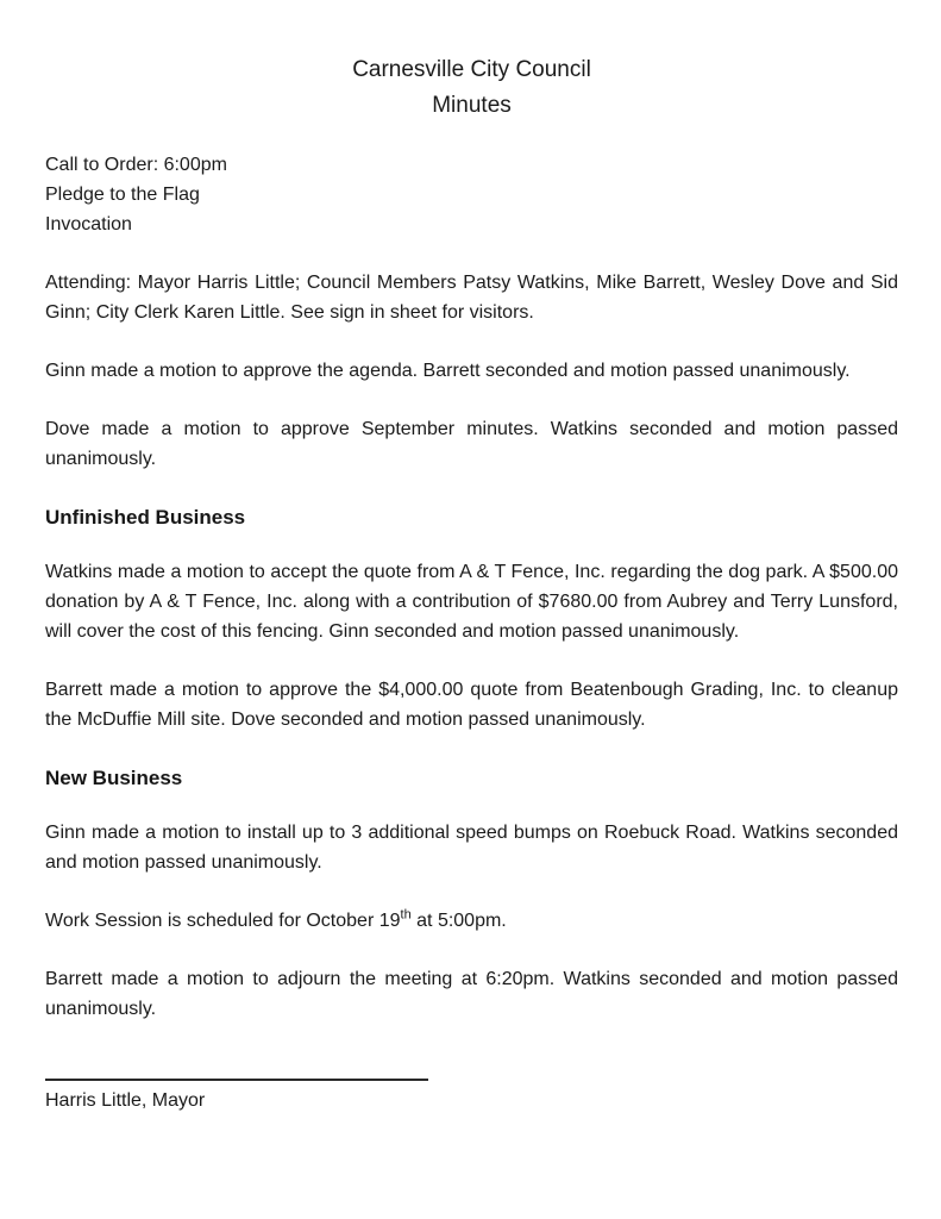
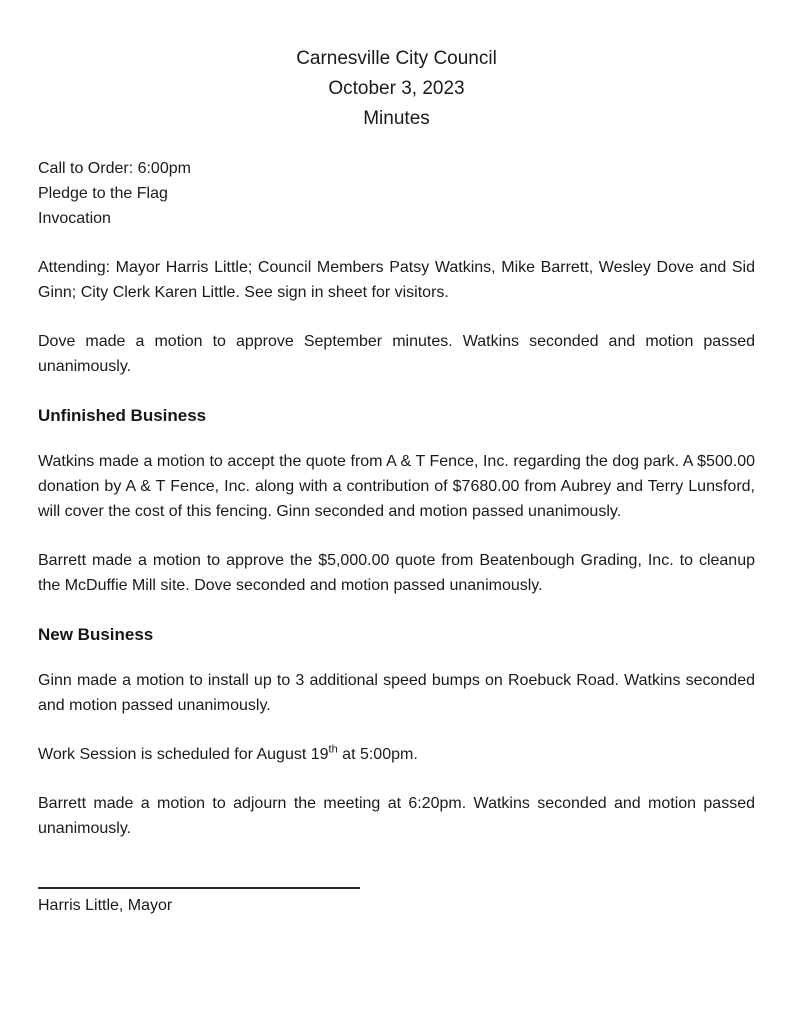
  Carnesville City Council
+ October 3, 2023
  Minutes
  Call to Order: 6:00pm
  Pledge to the Flag
  Invocation
  Attending: Mayor Harris Little; Council Members Patsy Watkins, Mike Barrett, Wesley Dove and Sid Ginn; City Clerk Karen Little. See sign in sheet for visitors.
- Ginn made a motion to approve the agenda. Barrett seconded and motion passed unanimously.
  Dove made a motion to approve September minutes. Watkins seconded and motion passed unanimously.
  Unfinished Business
  Watkins made a motion to accept the quote from A & T Fence, Inc. regarding the dog park. A $500.00 donation by A & T Fence, Inc. along with a contribution of $7680.00 from Aubrey and Terry Lunsford, will cover the cost of this fencing. Ginn seconded and motion passed unanimously.
- Barrett made a motion to approve the $4,000.00 quote from Beatenbough Grading, Inc. to cleanup the McDuffie Mill site. Dove seconded and motion passed unanimously.
+ Barrett made a motion to approve the $5,000.00 quote from Beatenbough Grading, Inc. to cleanup the McDuffie Mill site. Dove seconded and motion passed unanimously.
  New Business
  Ginn made a motion to install up to 3 additional speed bumps on Roebuck Road. Watkins seconded and motion passed unanimously.
- Work Session is scheduled for October 19th at 5:00pm.
+ Work Session is scheduled for August 19th at 5:00pm.
  Barrett made a motion to adjourn the meeting at 6:20pm. Watkins seconded and motion passed unanimously.
  Harris Little, Mayor
